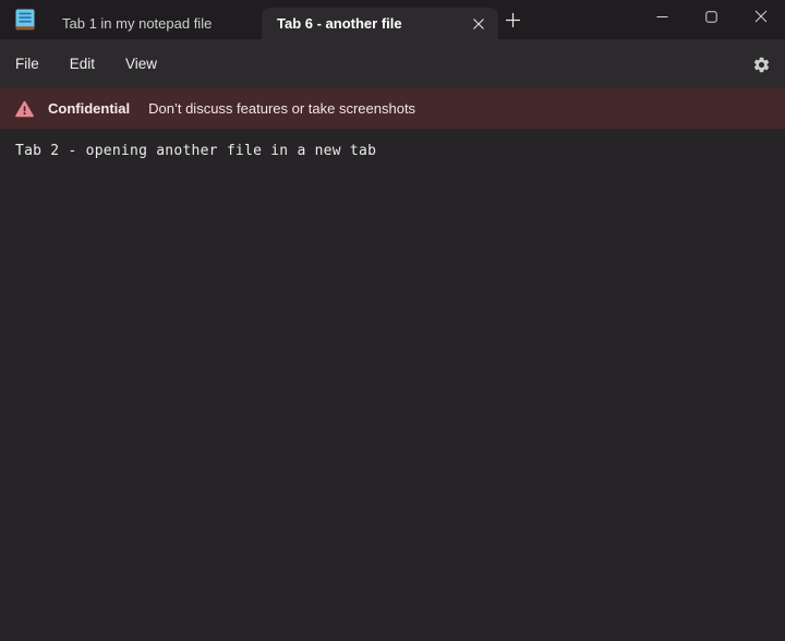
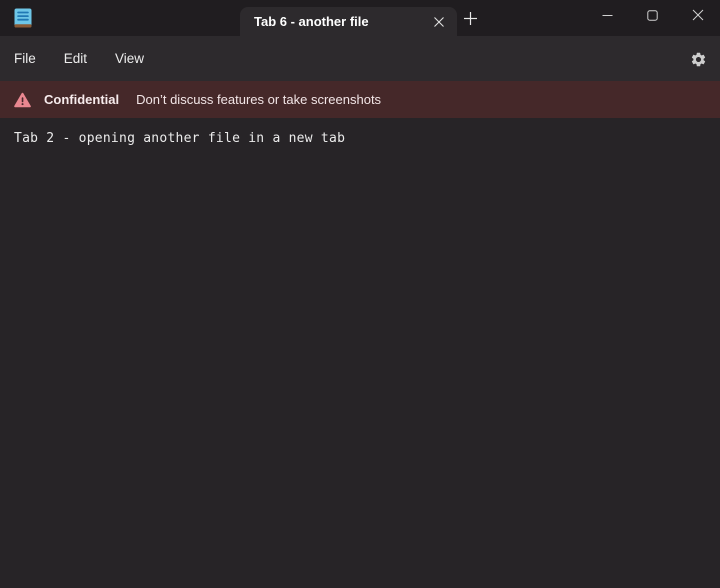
- Tab 1 in my notepad file
  Tab 6 - another file
  File
  Edit
  View
  Confidential
  Don’t discuss features or take screenshots
  Tab 2 - opening another file in a new tab
